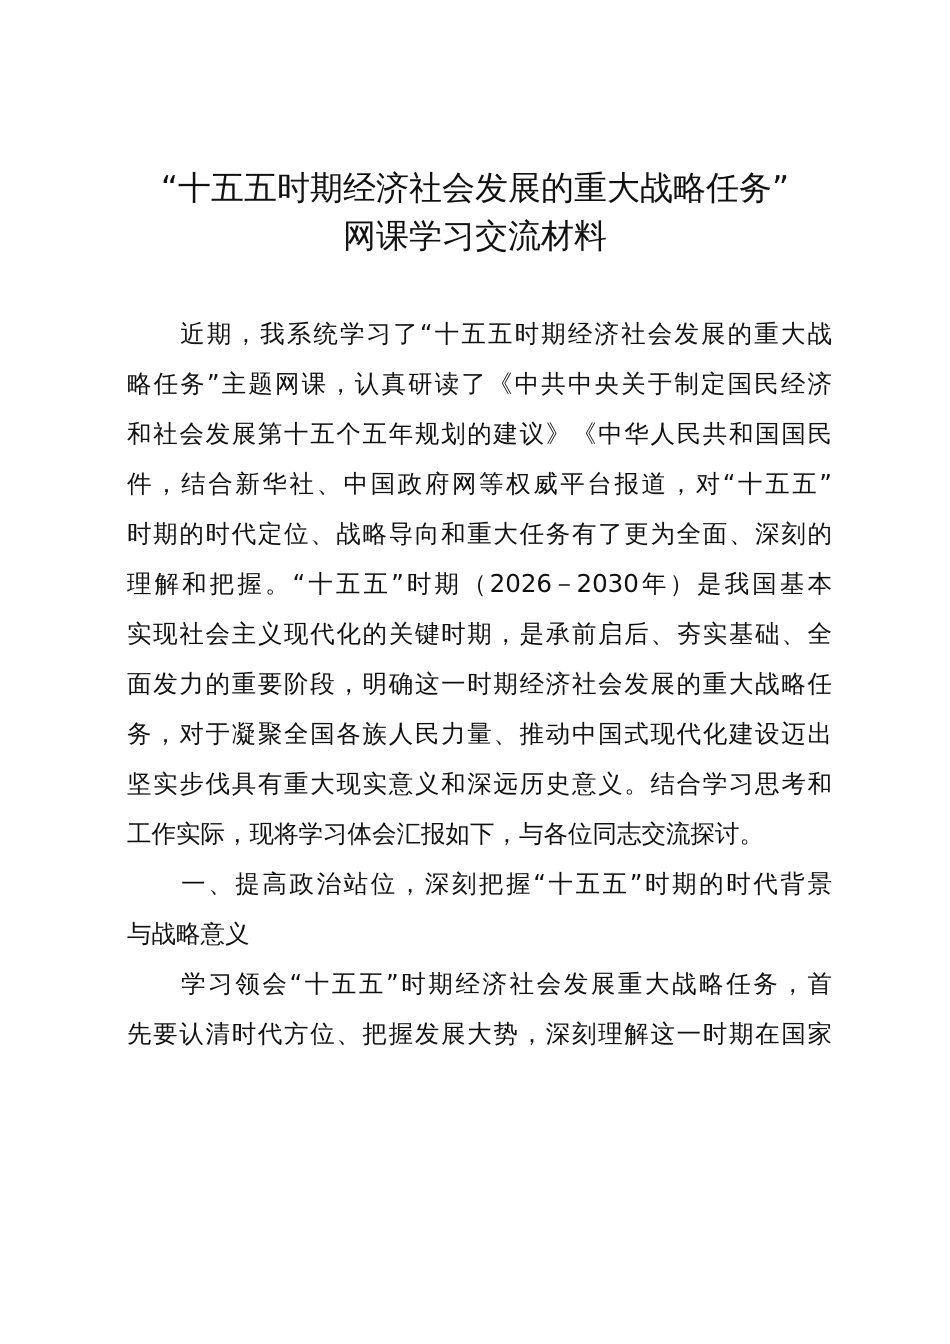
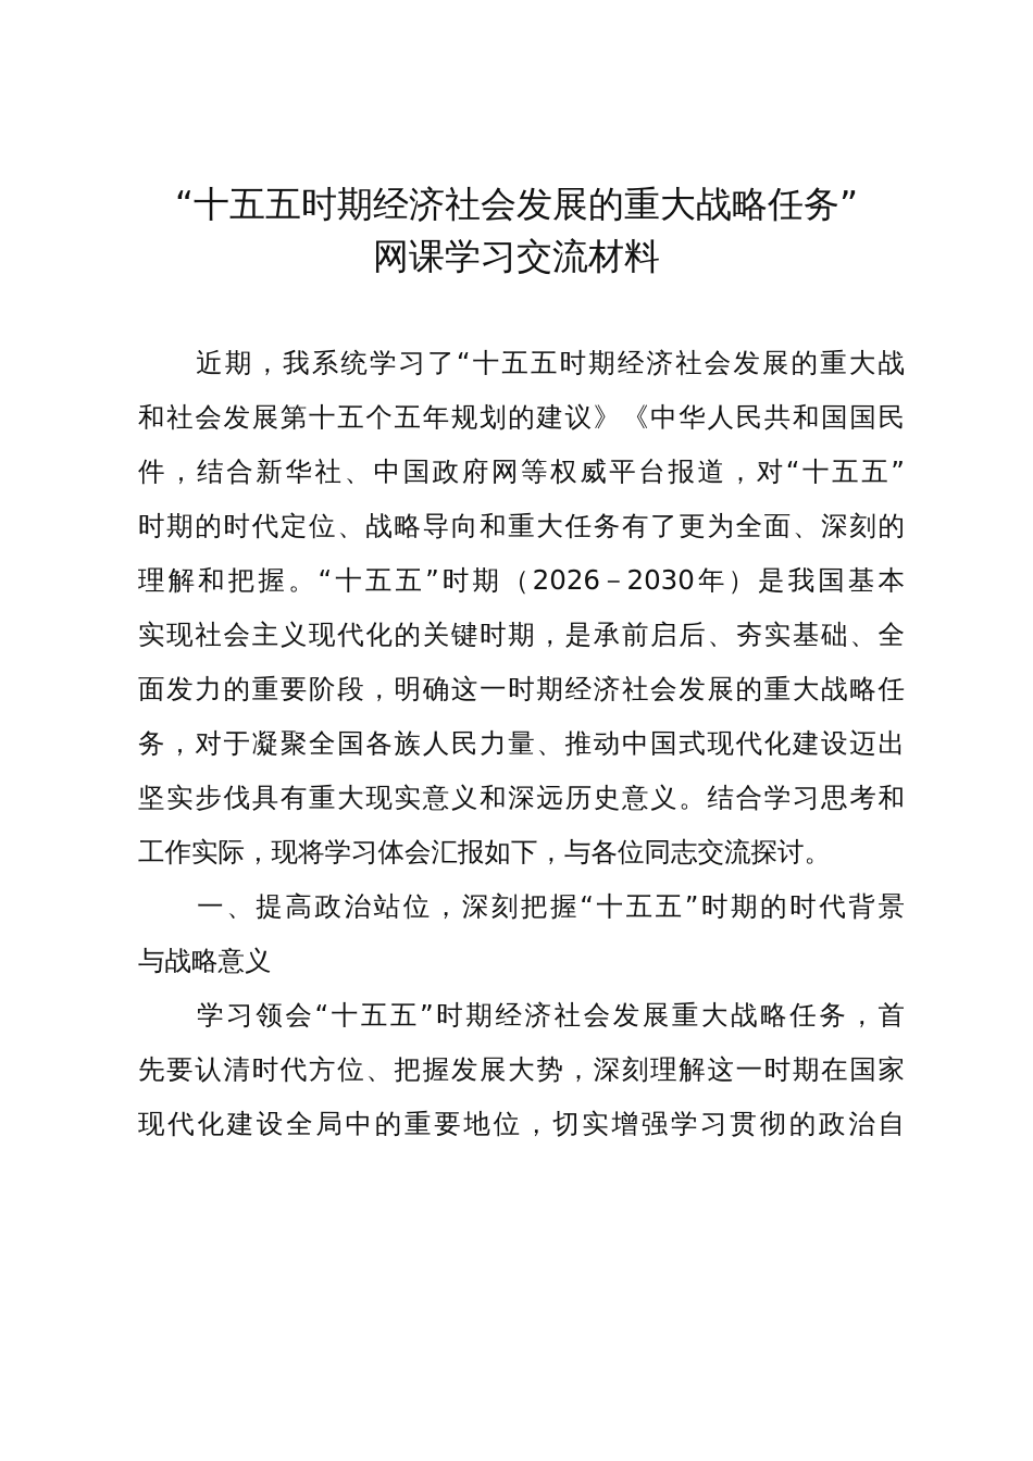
  “十五五时期经济社会发展的重大战略任务”
  网课学习交流材料
  近期，我系统学习了“十五五时期经济社会发展的重大战
- 略任务”主题网课，认真研读了《中共中央关于制定国民经济
  和社会发展第十五个五年规划的建议》《中华人民共和国国民
  件，结合新华社、中国政府网等权威平台报道，对“十五五”
  时期的时代定位、战略导向和重大任务有了更为全面、深刻的
  理解和把握。“十五五”时期（2026－2030年）是我国基本
  实现社会主义现代化的关键时期，是承前启后、夯实基础、全
  面发力的重要阶段，明确这一时期经济社会发展的重大战略任
  务，对于凝聚全国各族人民力量、推动中国式现代化建设迈出
  坚实步伐具有重大现实意义和深远历史意义。结合学习思考和
  工作实际，现将学习体会汇报如下，与各位同志交流探讨。
  一、提高政治站位，深刻把握“十五五”时期的时代背景
  与战略意义
  学习领会“十五五”时期经济社会发展重大战略任务，首
  先要认清时代方位、把握发展大势，深刻理解这一时期在国家
+ 现代化建设全局中的重要地位，切实增强学习贯彻的政治自
